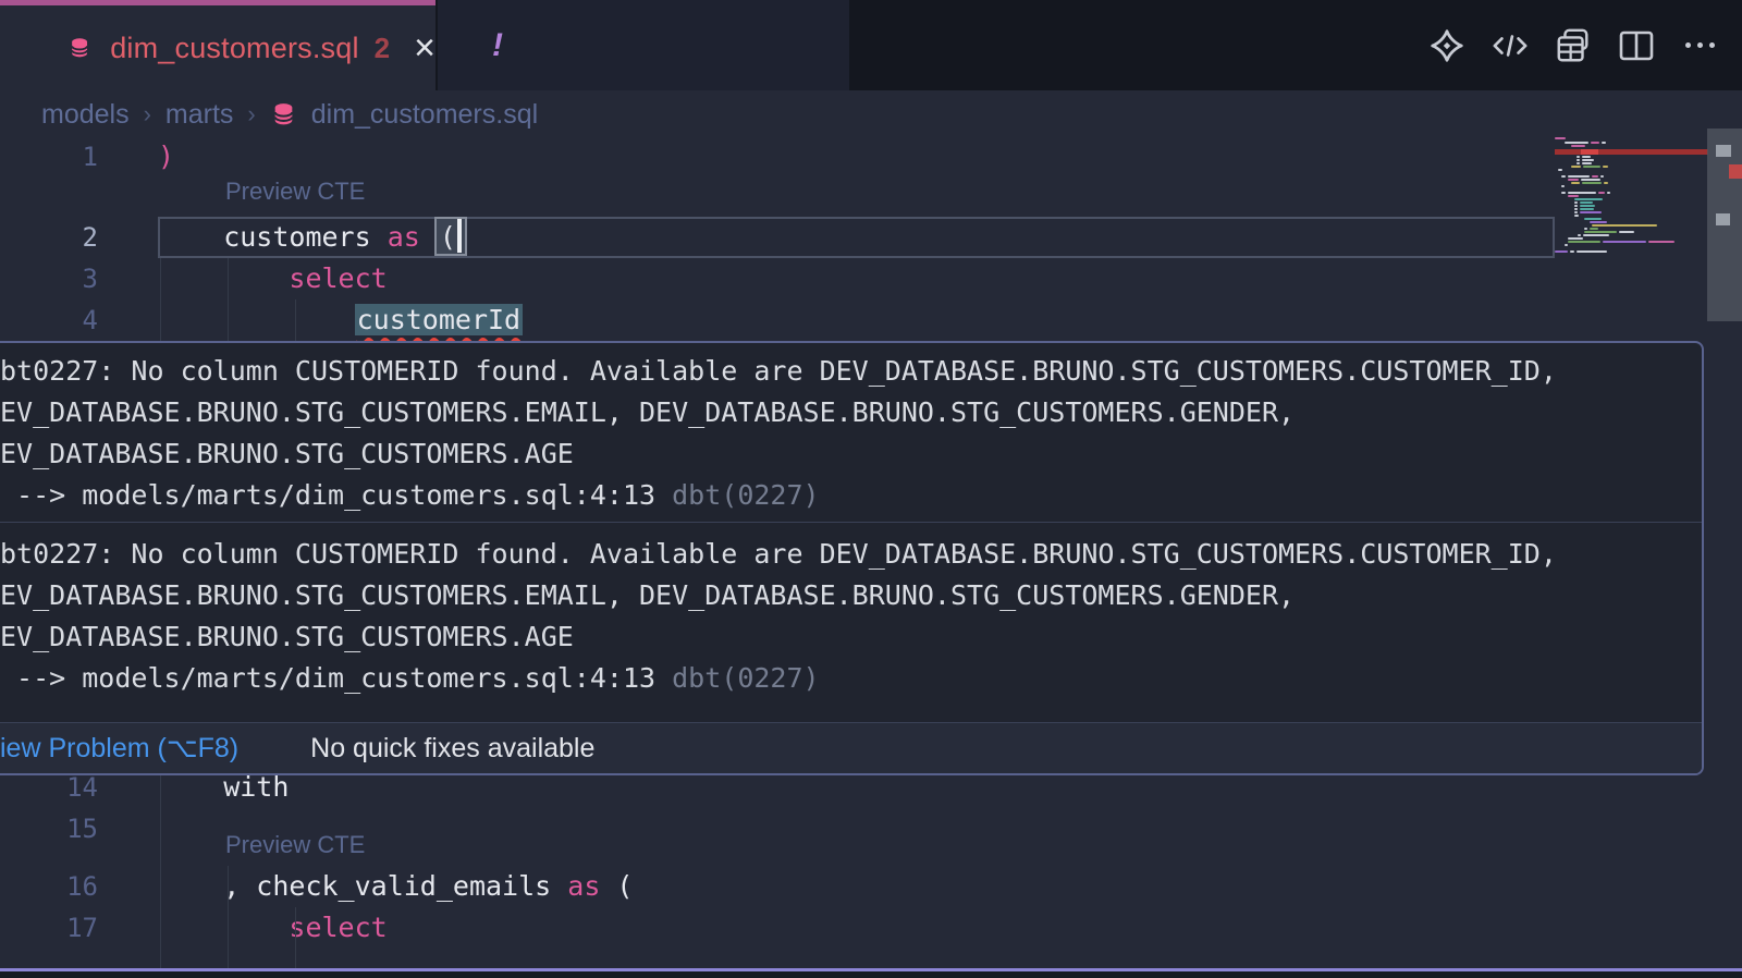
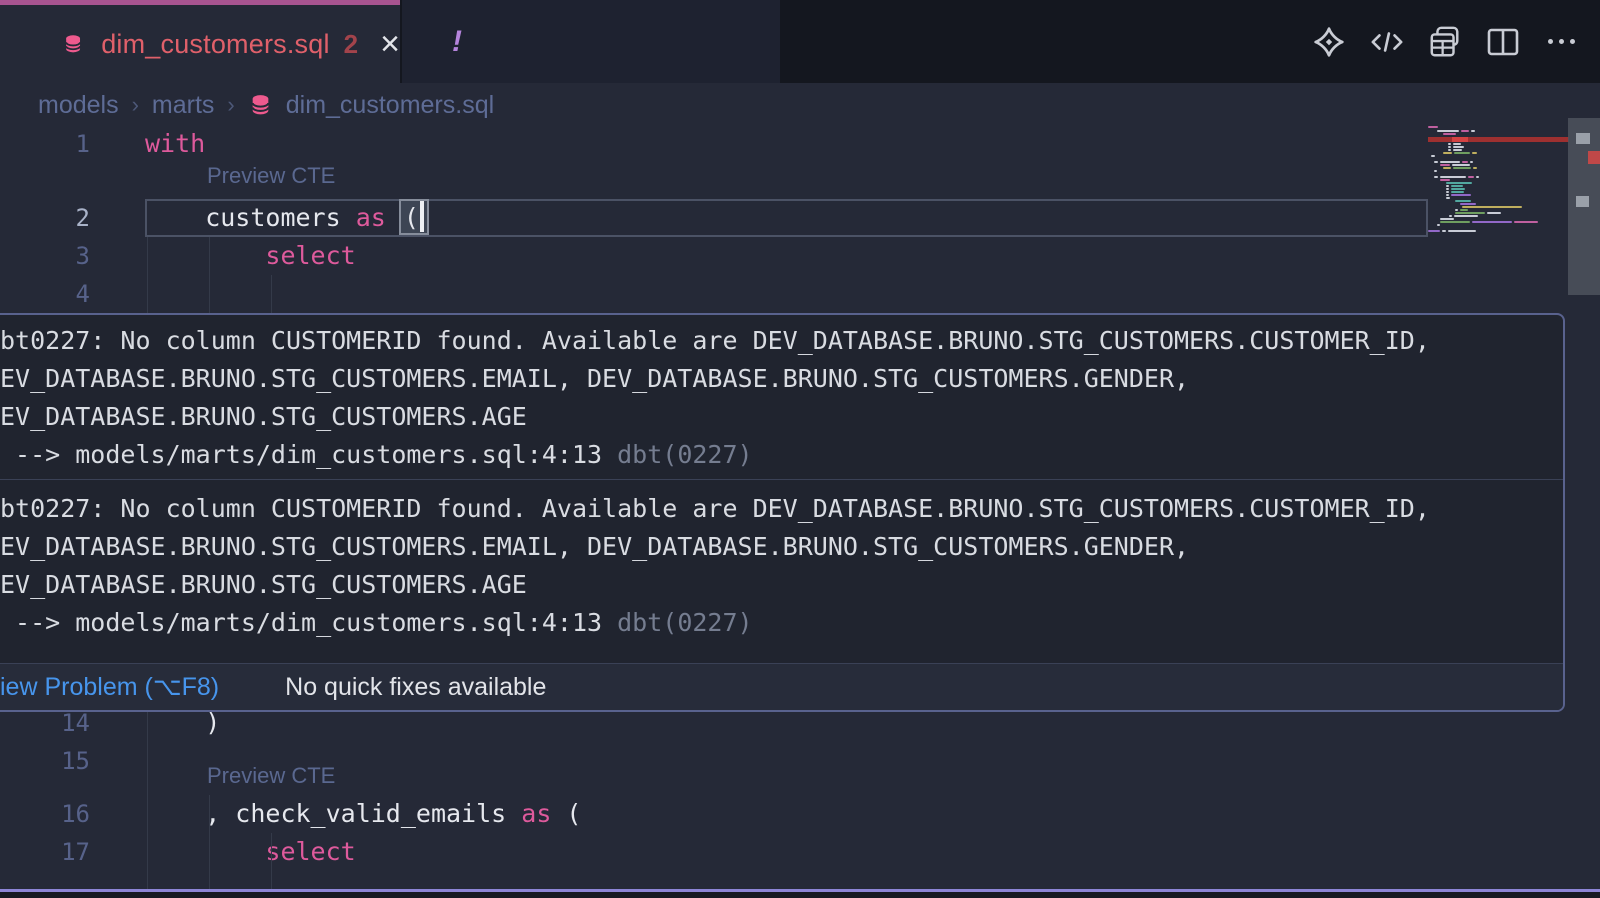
  dim_customers.sql
  2
  ×
  !
  models
  ›
  marts
  ›
  dim_customers.sql
  1
- )
+ with
  Preview CTE
  2
  customers as (
  3
  select
  4
- customerId
  14
- with
+ )
  15
  Preview CTE
  16
  , check_valid_emails as (
  17
  select
  bt0227: No column CUSTOMERID found. Available are DEV_DATABASE.BRUNO.STG_CUSTOMERS.CUSTOMER_ID,
  EV_DATABASE.BRUNO.STG_CUSTOMERS.EMAIL, DEV_DATABASE.BRUNO.STG_CUSTOMERS.GENDER,
  EV_DATABASE.BRUNO.STG_CUSTOMERS.AGE
  --> models/marts/dim_customers.sql:4:13 dbt(0227)
  bt0227: No column CUSTOMERID found. Available are DEV_DATABASE.BRUNO.STG_CUSTOMERS.CUSTOMER_ID,
  EV_DATABASE.BRUNO.STG_CUSTOMERS.EMAIL, DEV_DATABASE.BRUNO.STG_CUSTOMERS.GENDER,
  EV_DATABASE.BRUNO.STG_CUSTOMERS.AGE
  --> models/marts/dim_customers.sql:4:13 dbt(0227)
  iew Problem (⌥F8)
  No quick fixes available
